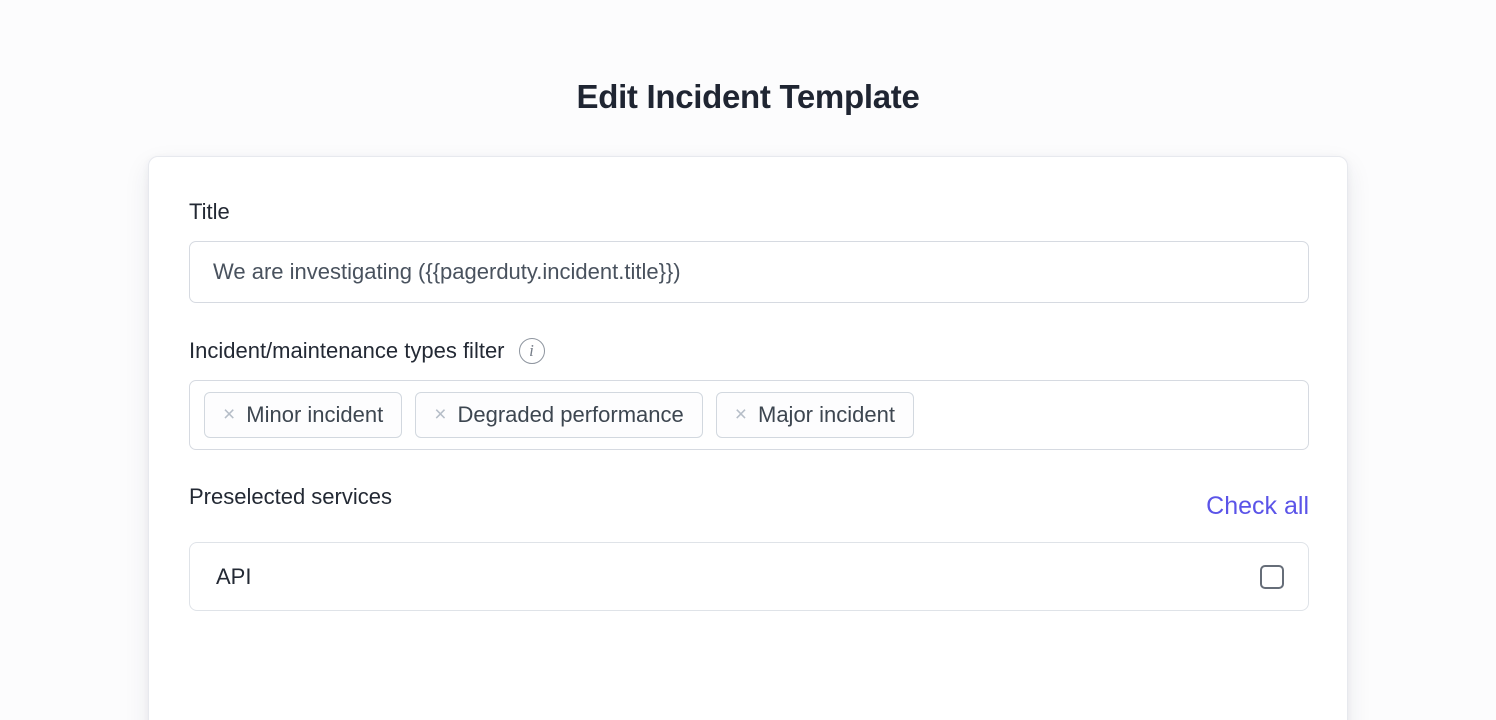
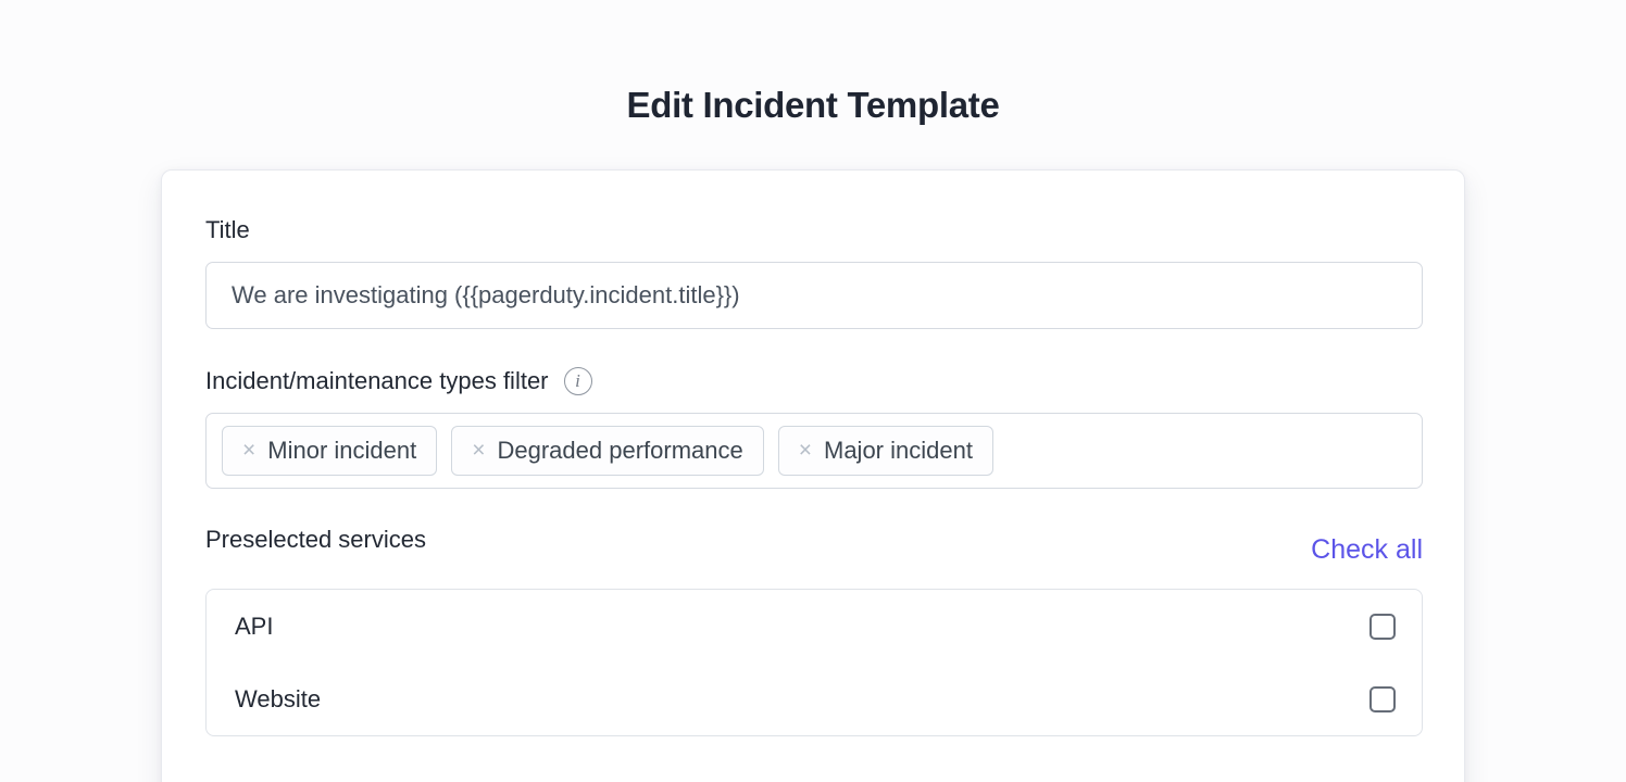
  Edit Incident Template
  Title
  We are investigating ({{pagerduty.incident.title}})
  Incident/maintenance types filter
  i
  ×
  Minor incident
  ×
  Degraded performance
  ×
  Major incident
  Preselected services
  Check all
  API
+ Website
